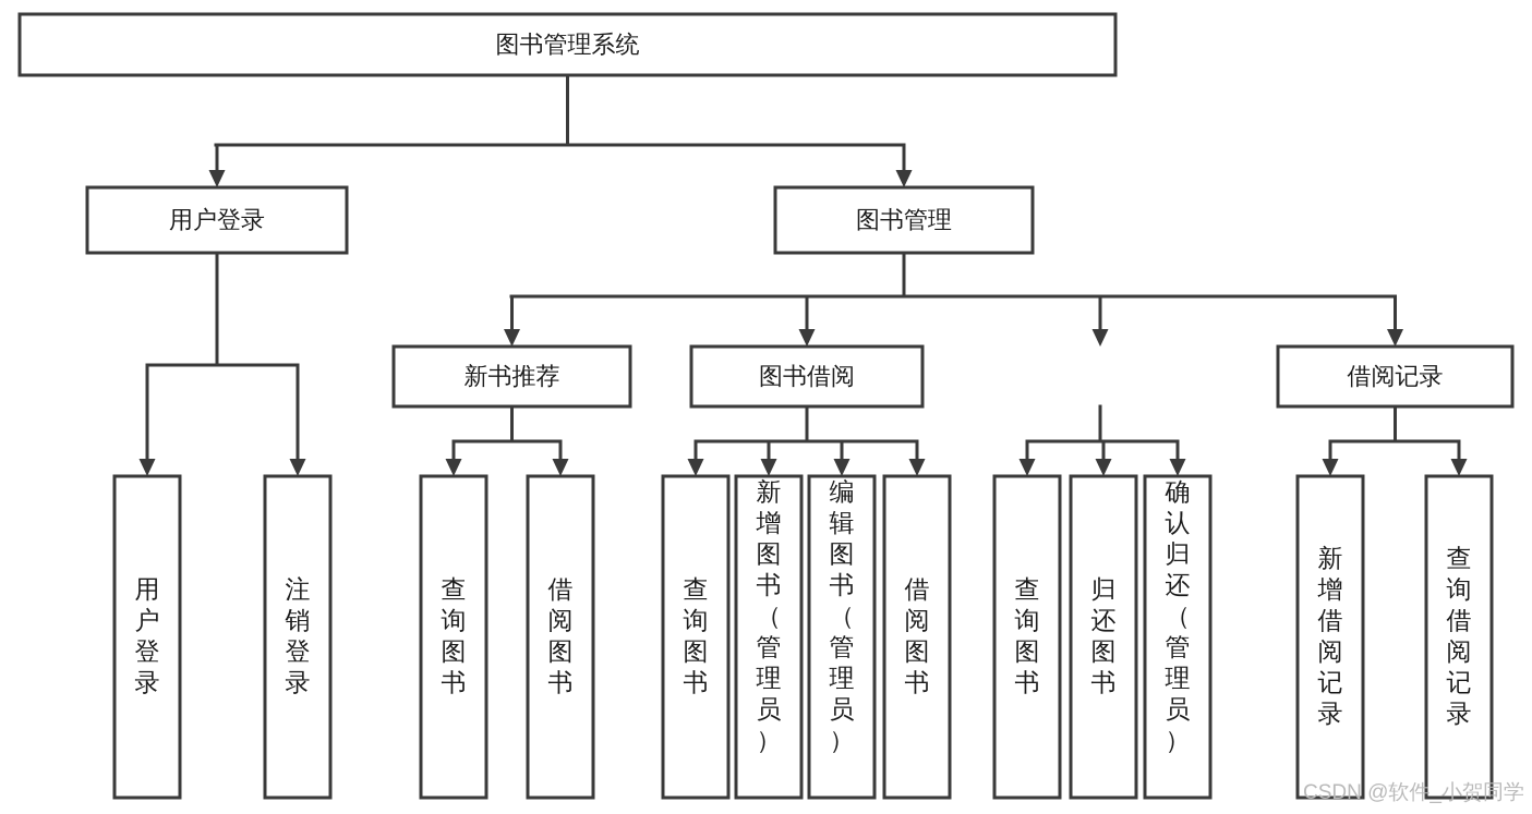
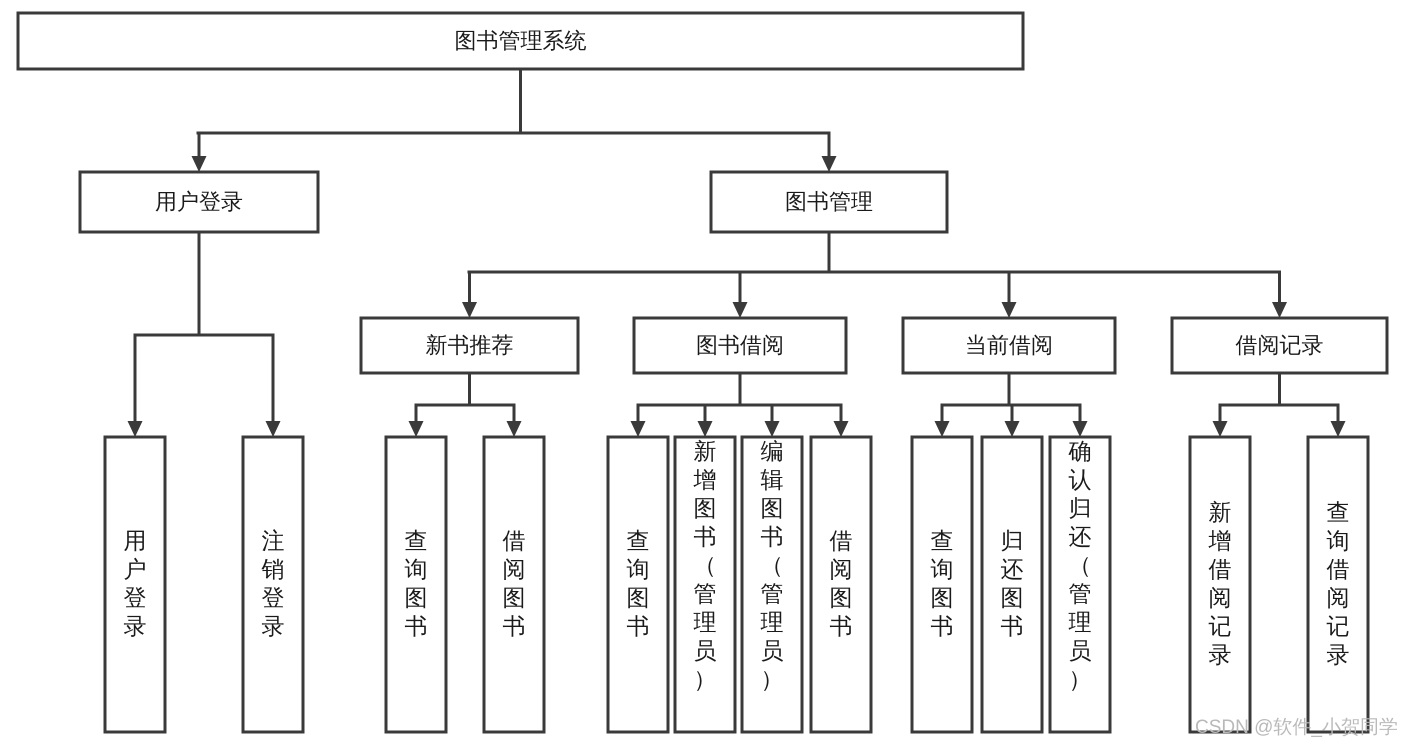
  图书管理系统
  用户登录
  图书管理
  新书推荐
  图书借阅
+ 当前借阅
  借阅记录
  用户登录
  注销登录
  查询图书
  借阅图书
  查询图书
  新增图书（管理员）
  编辑图书（管理员）
  借阅图书
  查询图书
  归还图书
  确认归还（管理员）
  新增借阅记录
  查询借阅记录
  CSDN @软件_小贺同学
